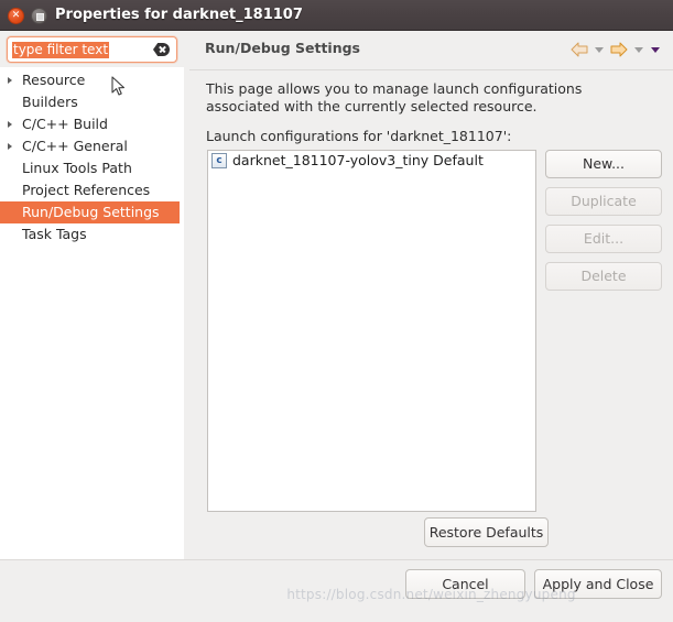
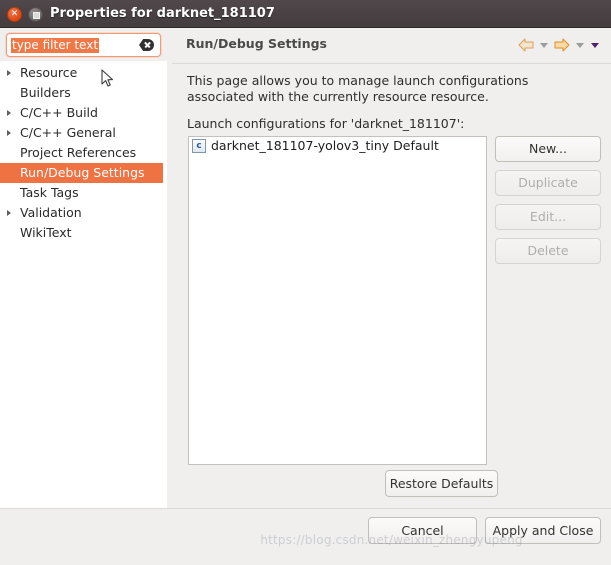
  ✕
  Properties for darknet_181107
  type filter text
  Resource
  Builders
  C/C++ Build
  C/C++ General
- Linux Tools Path
  Project References
  Run/Debug Settings
  Task Tags
+ Validation
+ WikiText
  Run/Debug Settings
- This page allows you to manage launch configurations associated with the currently selected resource.
+ This page allows you to manage launch configurations associated with the currently resource resource.
  Launch configurations for 'darknet_181107':
  c
  darknet_181107-yolov3_tiny Default
  New...
  Duplicate
  Edit...
  Delete
  Restore Defaults
  Cancel
  Apply and Close
  https://blog.csdn.net/weixin_zhengyupeng
